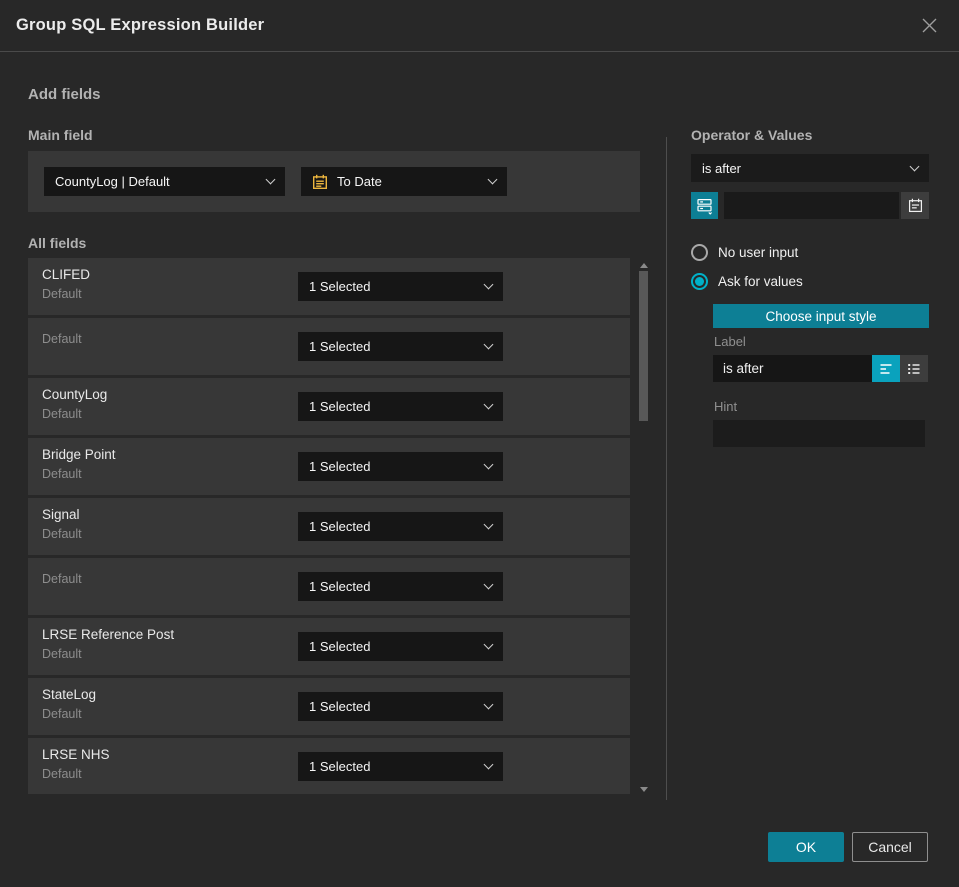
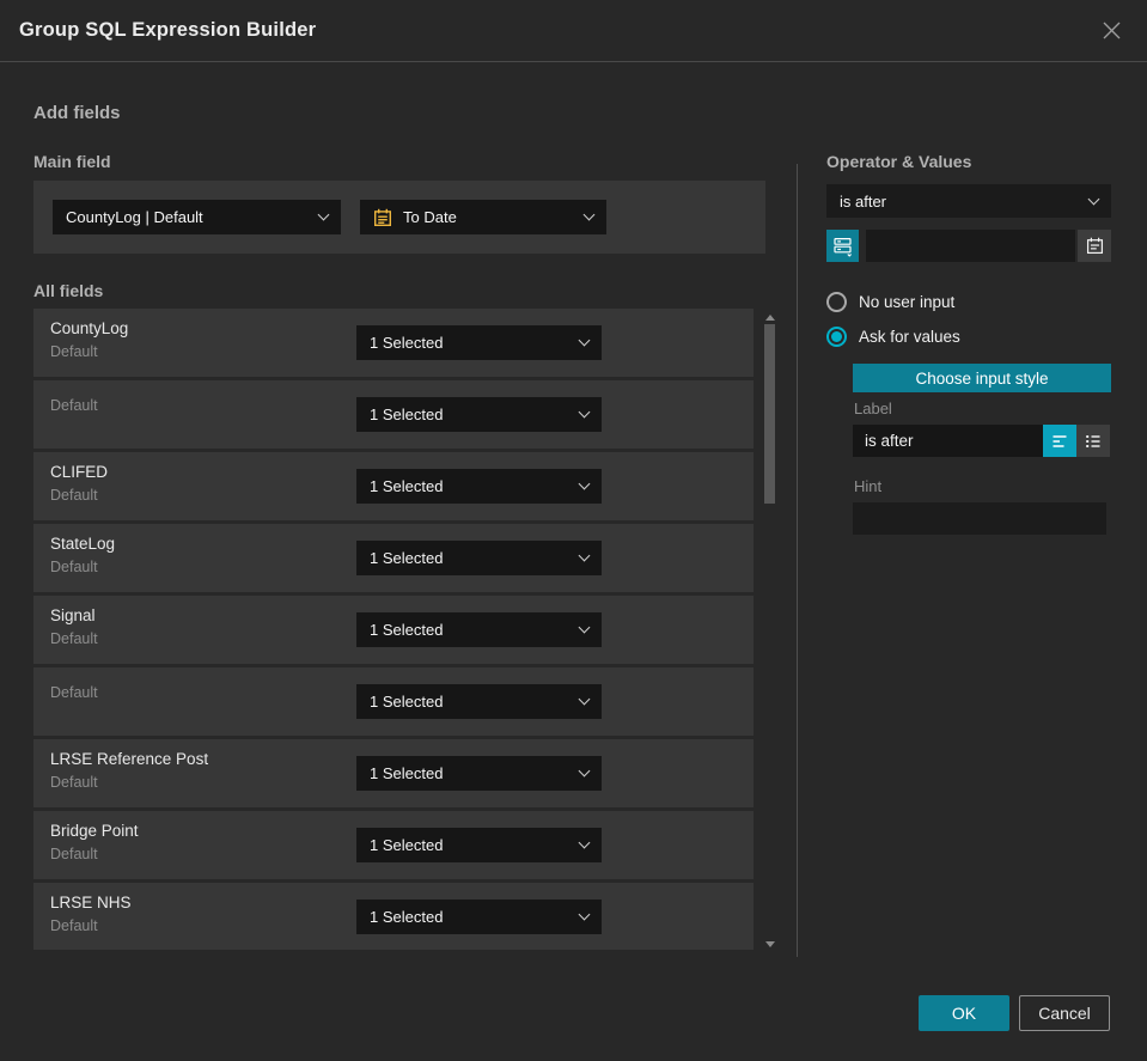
  Group SQL Expression Builder
  Add fields
  Main field
  CountyLog | Default
  To Date
  All fields
- CLIFED
+ CountyLog
  Default
  1 Selected
  Default
  1 Selected
- CountyLog
+ CLIFED
  Default
  1 Selected
- Bridge Point
+ StateLog
  Default
  1 Selected
  Signal
  Default
  1 Selected
  Default
  1 Selected
  LRSE Reference Post
  Default
  1 Selected
- StateLog
+ Bridge Point
  Default
  1 Selected
  LRSE NHS
  Default
  1 Selected
  Operator & Values
  is after
  No user input
  Ask for values
  Choose input style
  Label
  is after
  Hint
  OK
  Cancel
